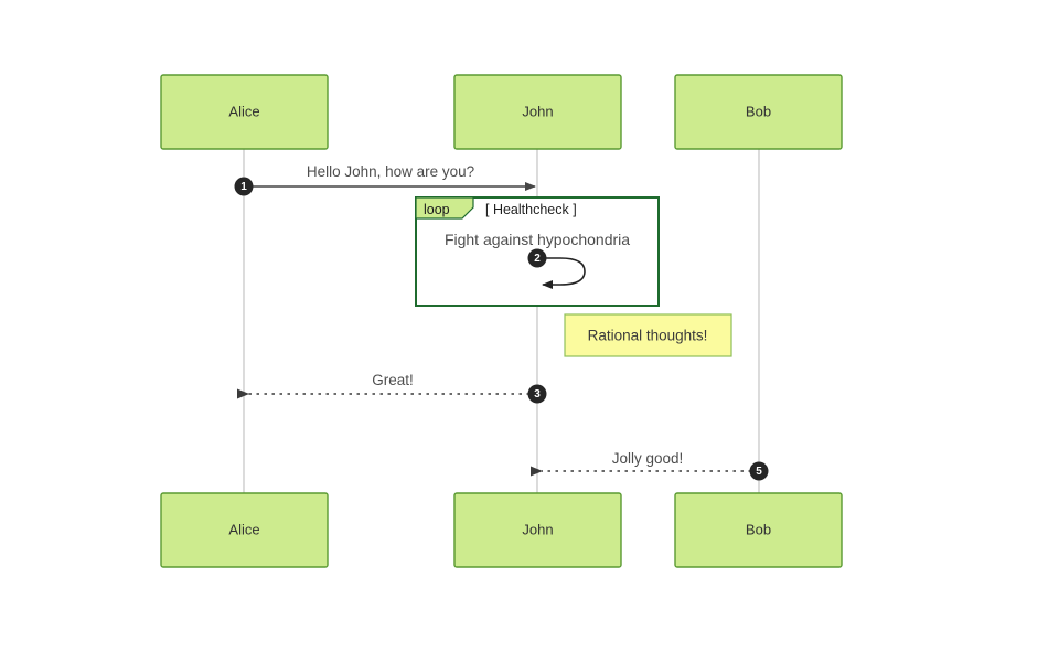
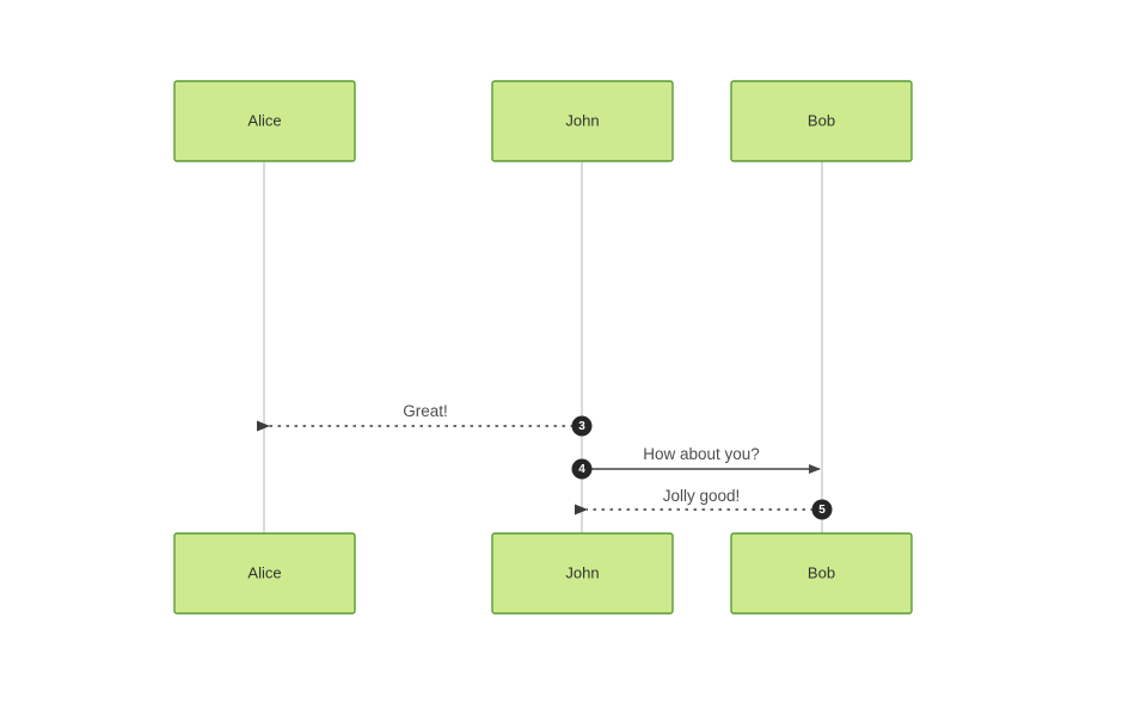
- loop
- [ Healthcheck ]
- Fight against hypochondria
- 2
- Rational thoughts!
- Hello John, how are you?
- 1
  Great!
  3
+ How about you?
+ 4
  Jolly good!
  5
  Alice
  John
  Bob
  Alice
  John
  Bob
